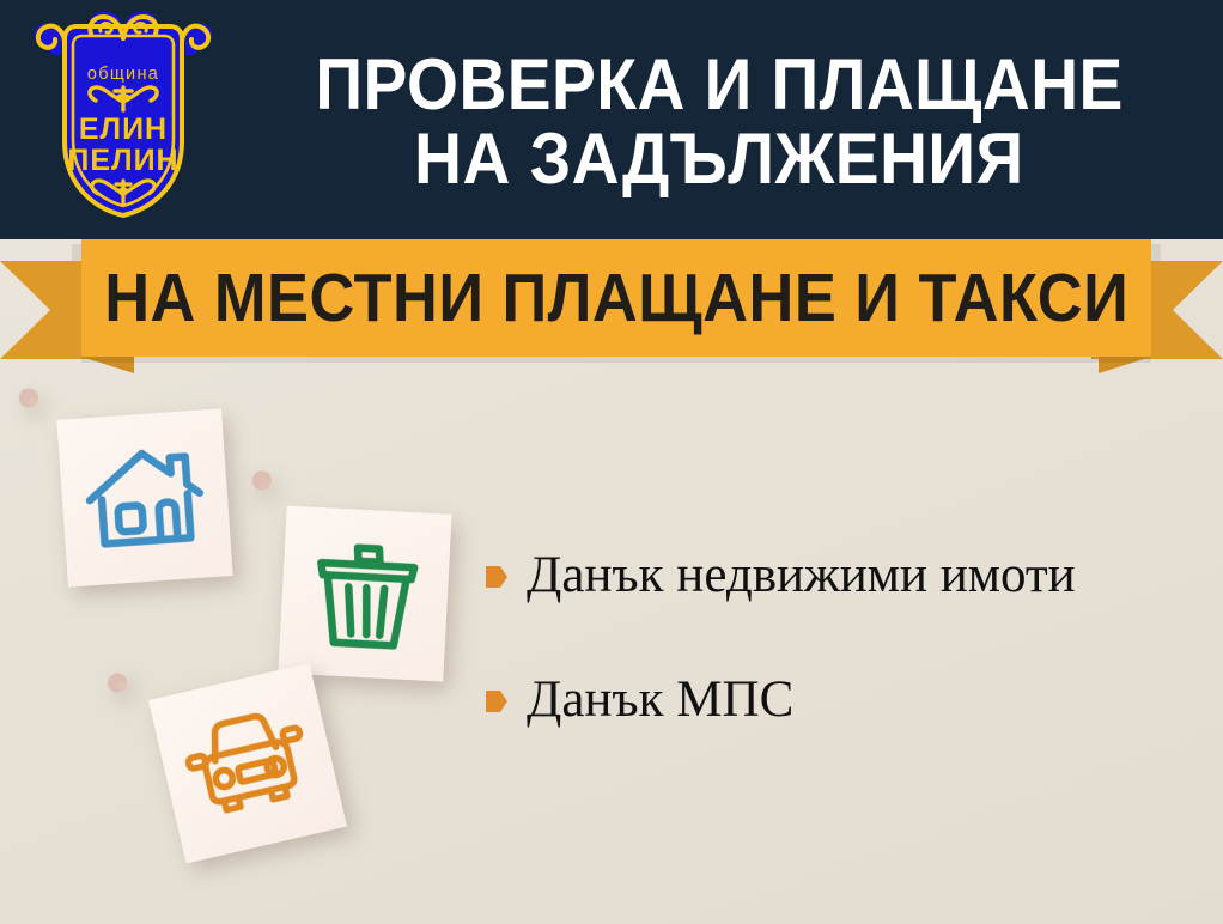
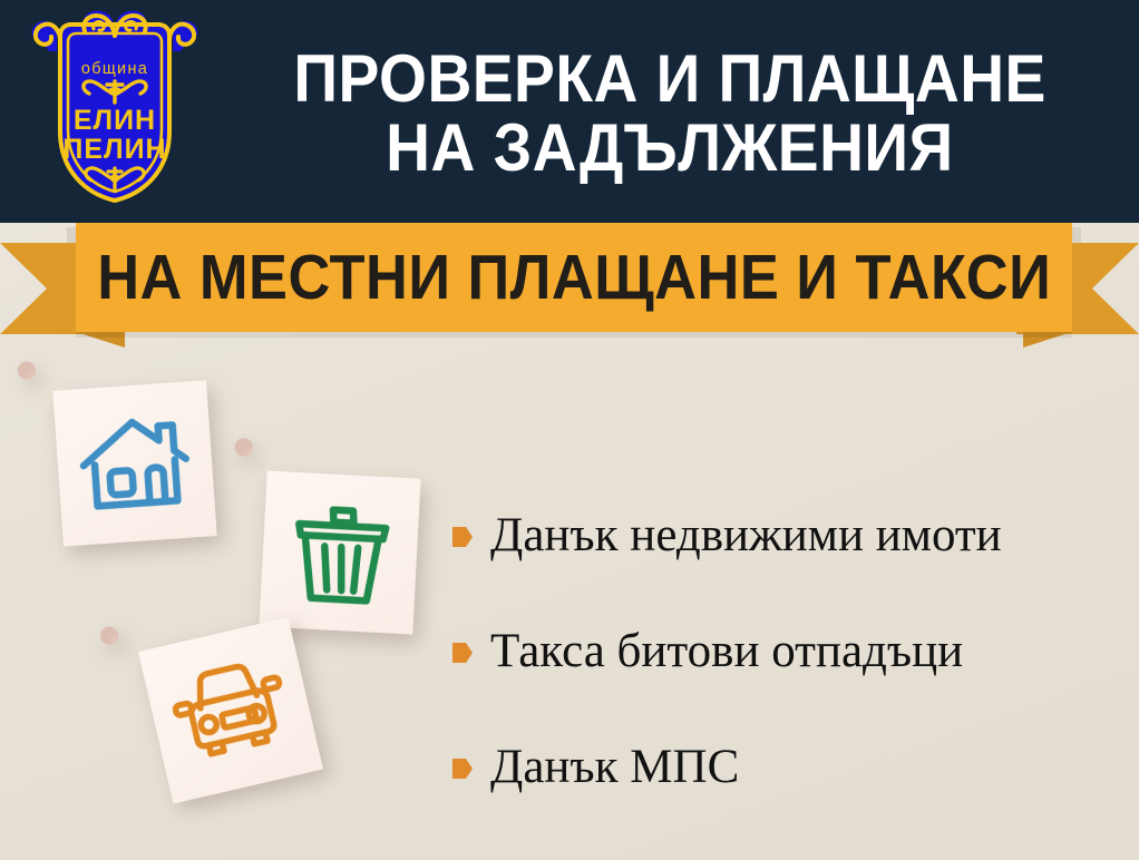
  община
  ЕЛИН
  ПЕЛИН
  ПРОВЕРКА И ПЛАЩАНЕ
  НА ЗАДЪЛЖЕНИЯ
  НА МЕСТНИ ПЛАЩАНЕ И ТАКСИ
  Данък недвижими имоти
+ Такса битови отпадъци
  Данък МПС
